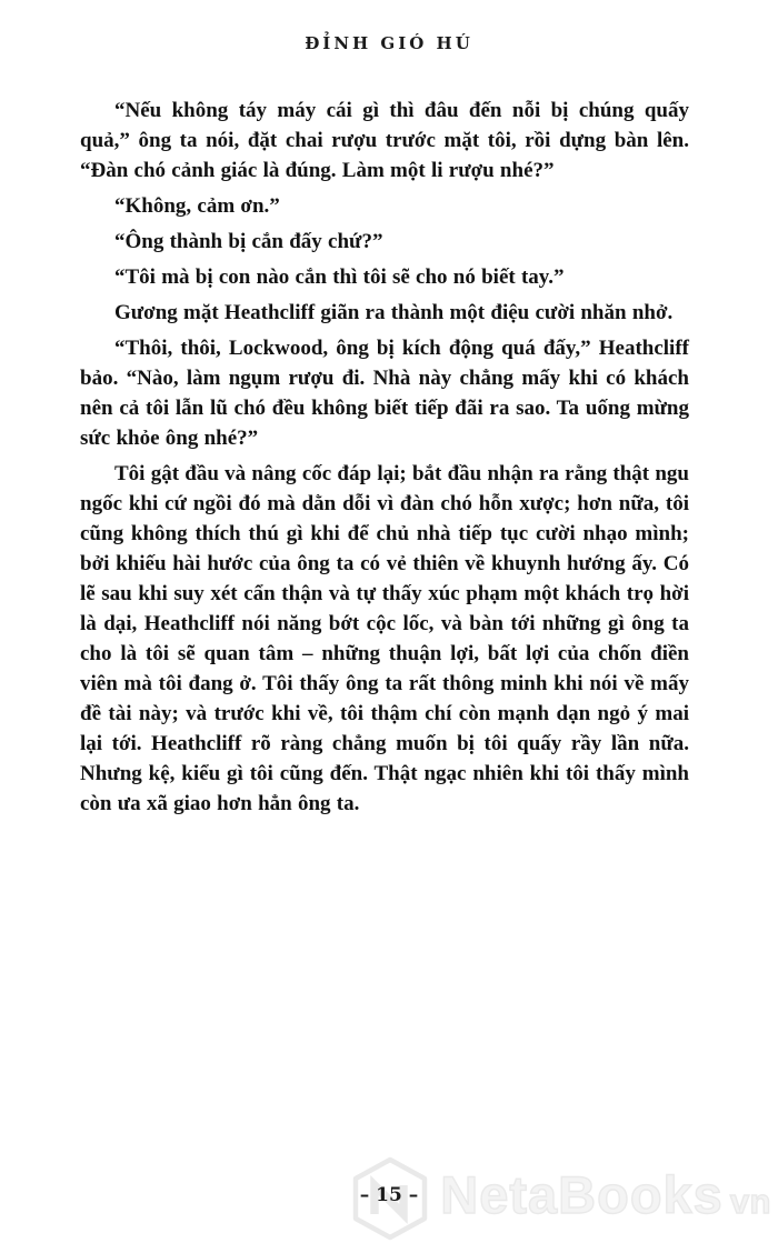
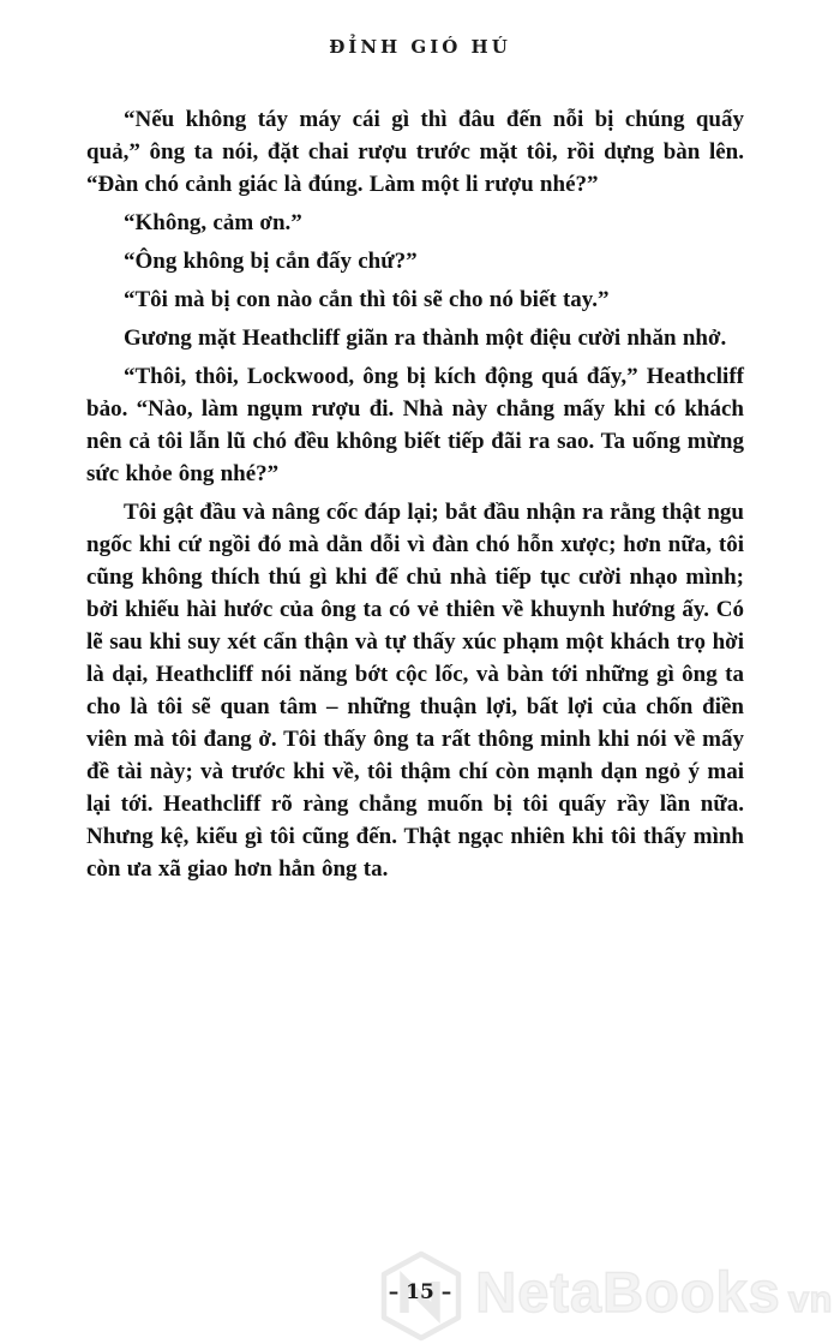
  ĐỈNH GIÓ HÚ
  “Nếu không táy máy cái gì thì đâu đến nỗi bị chúng quấy quả,” ông ta nói, đặt chai rượu trước mặt tôi, rồi dựng bàn lên. “Đàn chó cảnh giác là đúng. Làm một li rượu nhé?”
  “Không, cảm ơn.”
- “Ông thành bị cắn đấy chứ?”
+ “Ông không bị cắn đấy chứ?”
  “Tôi mà bị con nào cắn thì tôi sẽ cho nó biết tay.”
  Gương mặt Heathcliff giãn ra thành một điệu cười nhăn nhở.
  “Thôi, thôi, Lockwood, ông bị kích động quá đấy,” Heathcliff bảo. “Nào, làm ngụm rượu đi. Nhà này chẳng mấy khi có khách nên cả tôi lẫn lũ chó đều không biết tiếp đãi ra sao. Ta uống mừng sức khỏe ông nhé?”
  Tôi gật đầu và nâng cốc đáp lại; bắt đầu nhận ra rằng thật ngu ngốc khi cứ ngồi đó mà dằn dỗi vì đàn chó hỗn xược; hơn nữa, tôi cũng không thích thú gì khi để chủ nhà tiếp tục cười nhạo mình; bởi khiếu hài hước của ông ta có vẻ thiên về khuynh hướng ấy. Có lẽ sau khi suy xét cẩn thận và tự thấy xúc phạm một khách trọ hời là dại, Heathcliff nói năng bớt cộc lốc, và bàn tới những gì ông ta cho là tôi sẽ quan tâm – những thuận lợi, bất lợi của chốn điền viên mà tôi đang ở. Tôi thấy ông ta rất thông minh khi nói về mấy đề tài này; và trước khi về, tôi thậm chí còn mạnh dạn ngỏ ý mai lại tới. Heathcliff rõ ràng chẳng muốn bị tôi quấy rầy lần nữa. Nhưng kệ, kiểu gì tôi cũng đến. Thật ngạc nhiên khi tôi thấy mình còn ưa xã giao hơn hẳn ông ta.
  – 15 –
